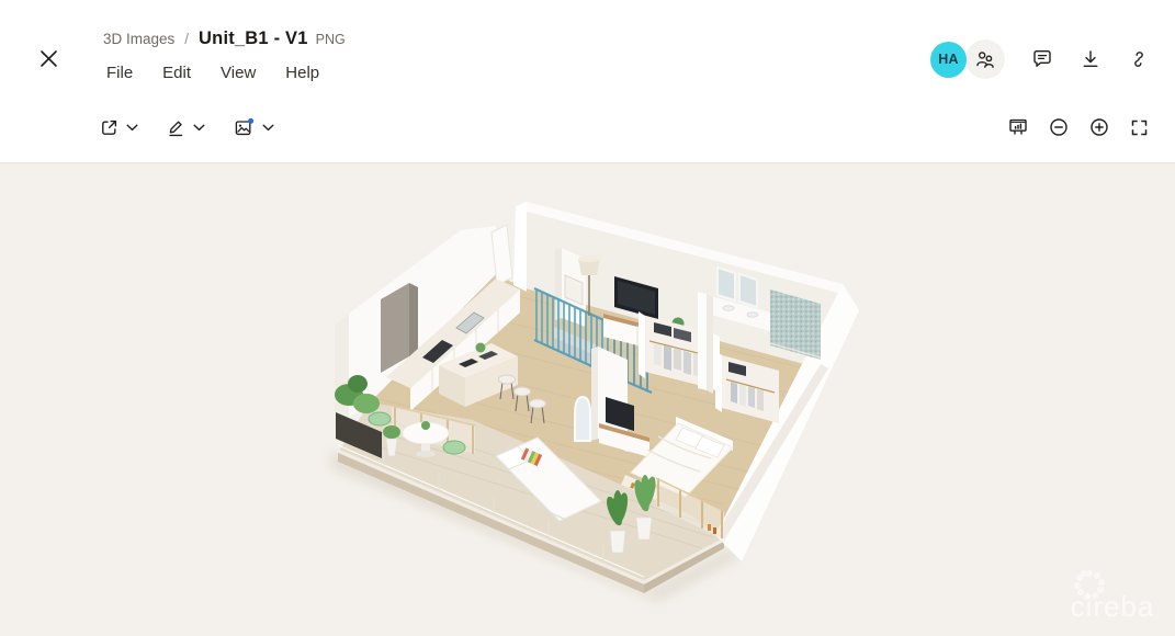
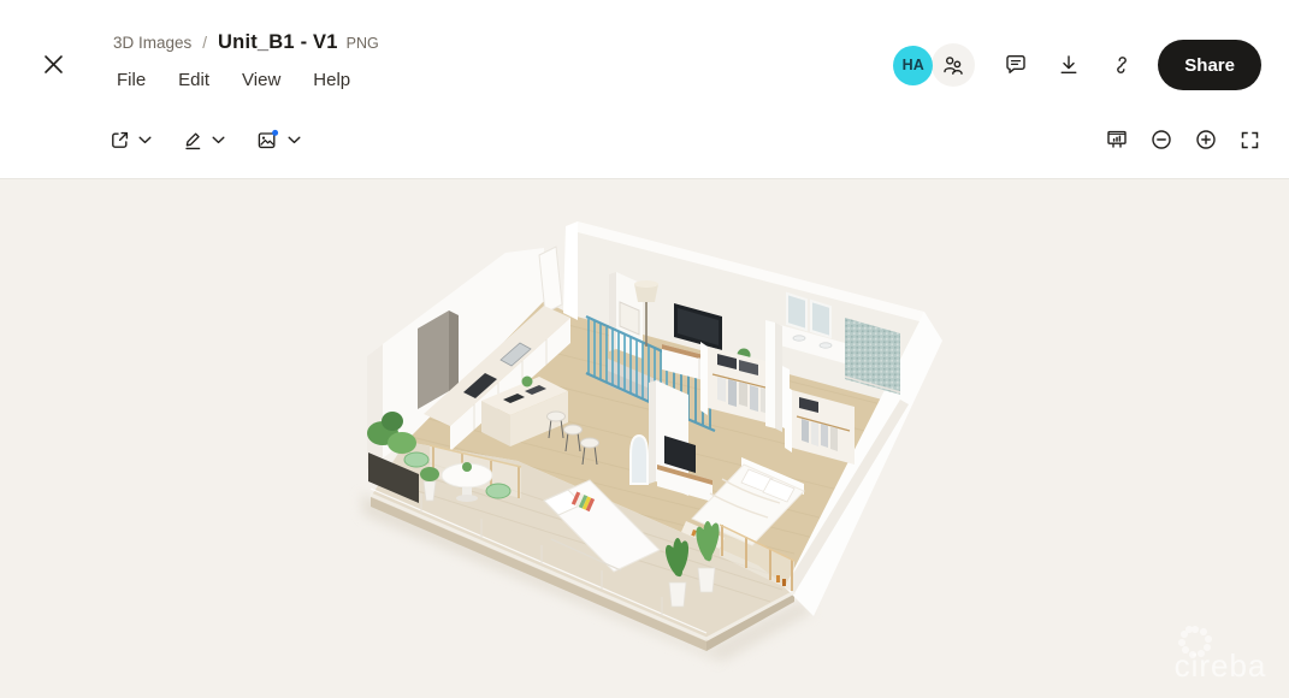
  3D Images
  /
  Unit_B1 - V1
  PNG
  File
  Edit
  View
  Help
  HA
+ Share
